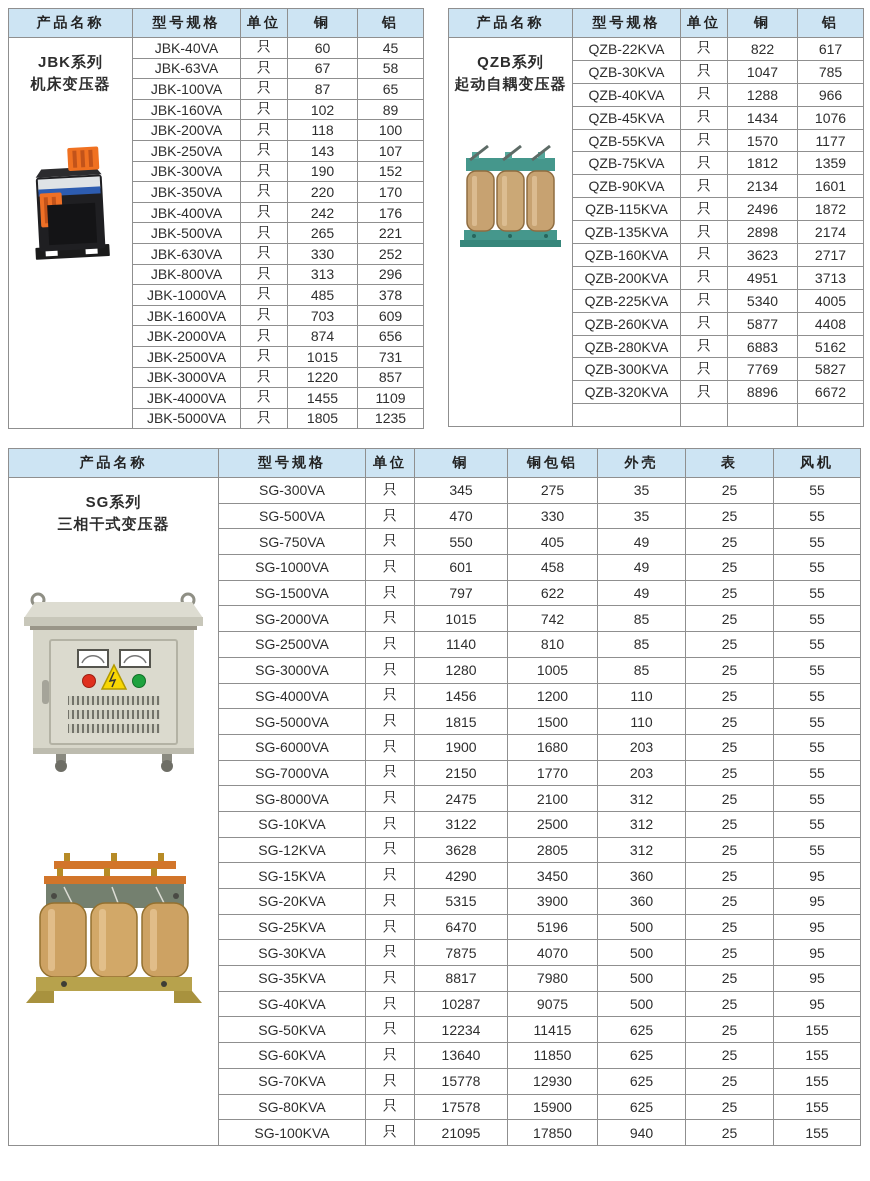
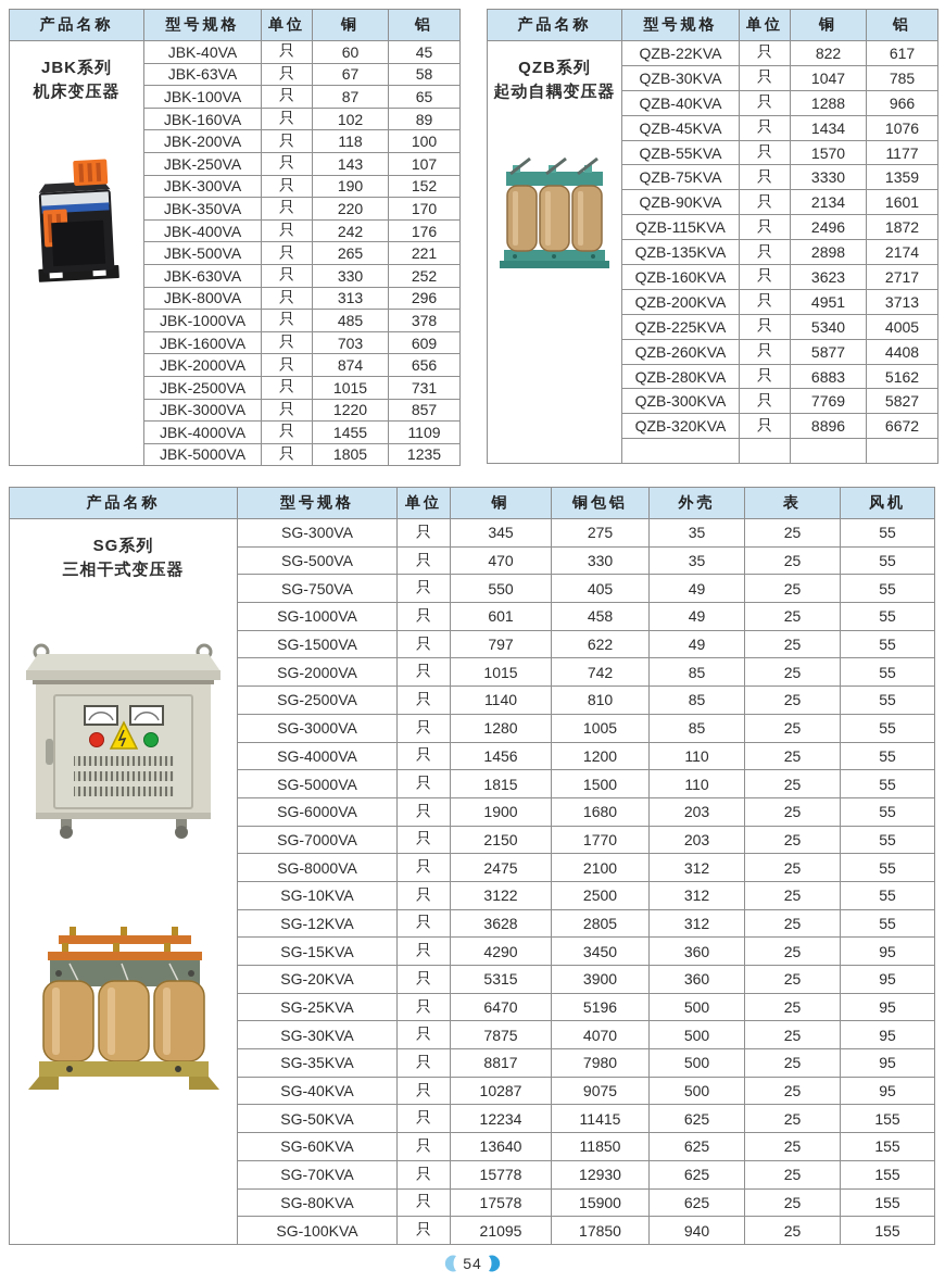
  产品名称	型号规格	单位	铜	铝
  JBK系列 机床变压器	JBK-40VA	只	60	45
  JBK-63VA	只	67	58
  JBK-100VA	只	87	65
  JBK-160VA	只	102	89
  JBK-200VA	只	118	100
  JBK-250VA	只	143	107
  JBK-300VA	只	190	152
  JBK-350VA	只	220	170
  JBK-400VA	只	242	176
  JBK-500VA	只	265	221
  JBK-630VA	只	330	252
  JBK-800VA	只	313	296
  JBK-1000VA	只	485	378
  JBK-1600VA	只	703	609
  JBK-2000VA	只	874	656
  JBK-2500VA	只	1015	731
  JBK-3000VA	只	1220	857
  JBK-4000VA	只	1455	1109
  JBK-5000VA	只	1805	1235
  产品名称	型号规格	单位	铜	铝
  QZB系列 起动自耦变压器	QZB-22KVA	只	822	617
  QZB-30KVA	只	1047	785
  QZB-40KVA	只	1288	966
  QZB-45KVA	只	1434	1076
  QZB-55KVA	只	1570	1177
- QZB-75KVA	只	1812	1359
+ QZB-75KVA	只	3330	1359
  QZB-90KVA	只	2134	1601
  QZB-115KVA	只	2496	1872
  QZB-135KVA	只	2898	2174
  QZB-160KVA	只	3623	2717
  QZB-200KVA	只	4951	3713
  QZB-225KVA	只	5340	4005
  QZB-260KVA	只	5877	4408
  QZB-280KVA	只	6883	5162
  QZB-300KVA	只	7769	5827
  QZB-320KVA	只	8896	6672
  产品名称	型号规格	单位	铜	铜包铝	外壳	表	风机
  SG系列 三相干式变压器	SG-300VA	只	345	275	35	25	55
  SG-500VA	只	470	330	35	25	55
  SG-750VA	只	550	405	49	25	55
  SG-1000VA	只	601	458	49	25	55
  SG-1500VA	只	797	622	49	25	55
  SG-2000VA	只	1015	742	85	25	55
  SG-2500VA	只	1140	810	85	25	55
  SG-3000VA	只	1280	1005	85	25	55
  SG-4000VA	只	1456	1200	110	25	55
  SG-5000VA	只	1815	1500	110	25	55
  SG-6000VA	只	1900	1680	203	25	55
  SG-7000VA	只	2150	1770	203	25	55
  SG-8000VA	只	2475	2100	312	25	55
  SG-10KVA	只	3122	2500	312	25	55
  SG-12KVA	只	3628	2805	312	25	55
  SG-15KVA	只	4290	3450	360	25	95
  SG-20KVA	只	5315	3900	360	25	95
  SG-25KVA	只	6470	5196	500	25	95
  SG-30KVA	只	7875	4070	500	25	95
  SG-35KVA	只	8817	7980	500	25	95
  SG-40KVA	只	10287	9075	500	25	95
  SG-50KVA	只	12234	11415	625	25	155
  SG-60KVA	只	13640	11850	625	25	155
  SG-70KVA	只	15778	12930	625	25	155
  SG-80KVA	只	17578	15900	625	25	155
  SG-100KVA	只	21095	17850	940	25	155
+ 54
